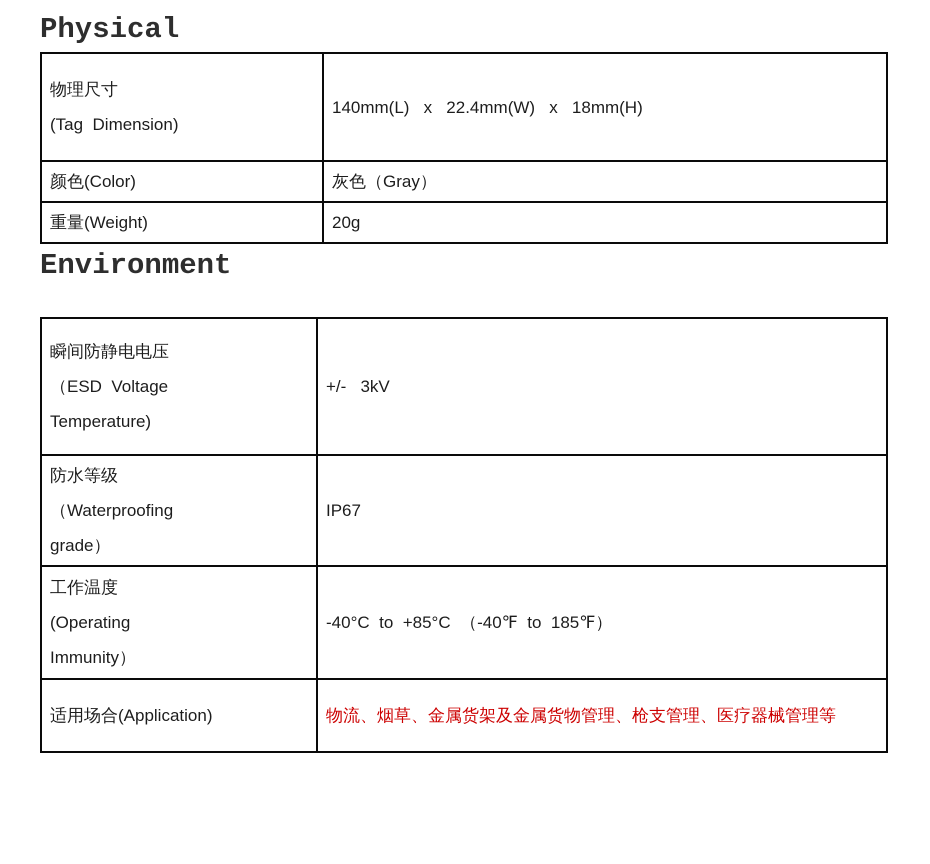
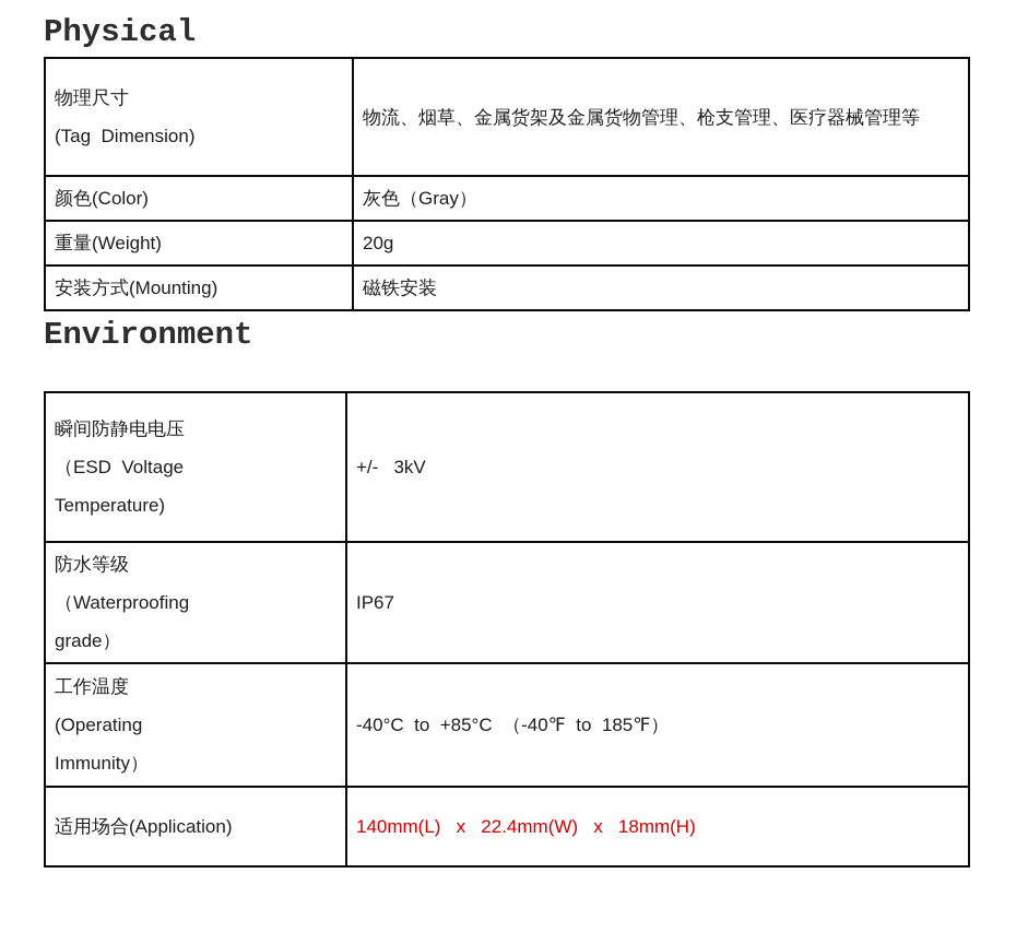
  Physical
- 物理尺寸 (Tag Dimension)	140mm(L) x 22.4mm(W) x 18mm(H)
+ 物理尺寸 (Tag Dimension)	物流、烟草、金属货架及金属货物管理、枪支管理、医疗器械管理等
  颜色(Color)	灰色（Gray）
  重量(Weight)	20g
+ 安装方式(Mounting)	磁铁安装
  Environment
  瞬间防静电电压 （ESD Voltage Temperature)	+/- 3kV
  防水等级 （Waterproofing grade）	IP67
  工作温度 (Operating Immunity）	-40°C to +85°C （-40℉ to 185℉）
- 适用场合(Application)	物流、烟草、金属货架及金属货物管理、枪支管理、医疗器械管理等
+ 适用场合(Application)	140mm(L) x 22.4mm(W) x 18mm(H)
